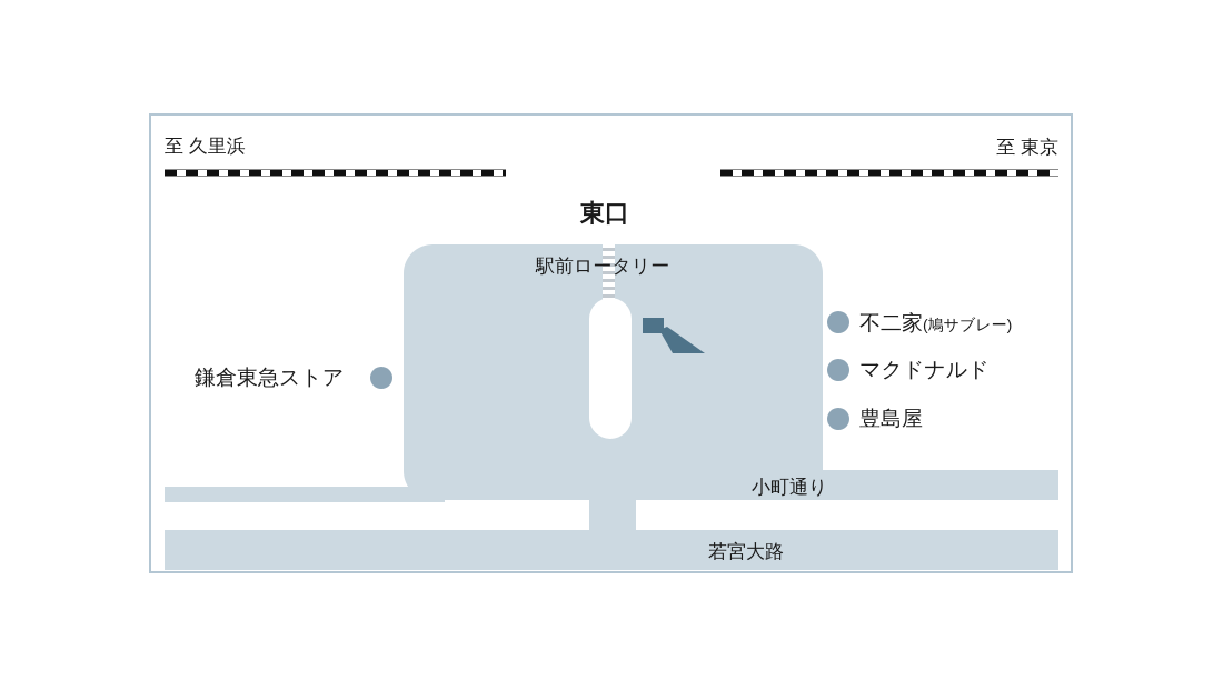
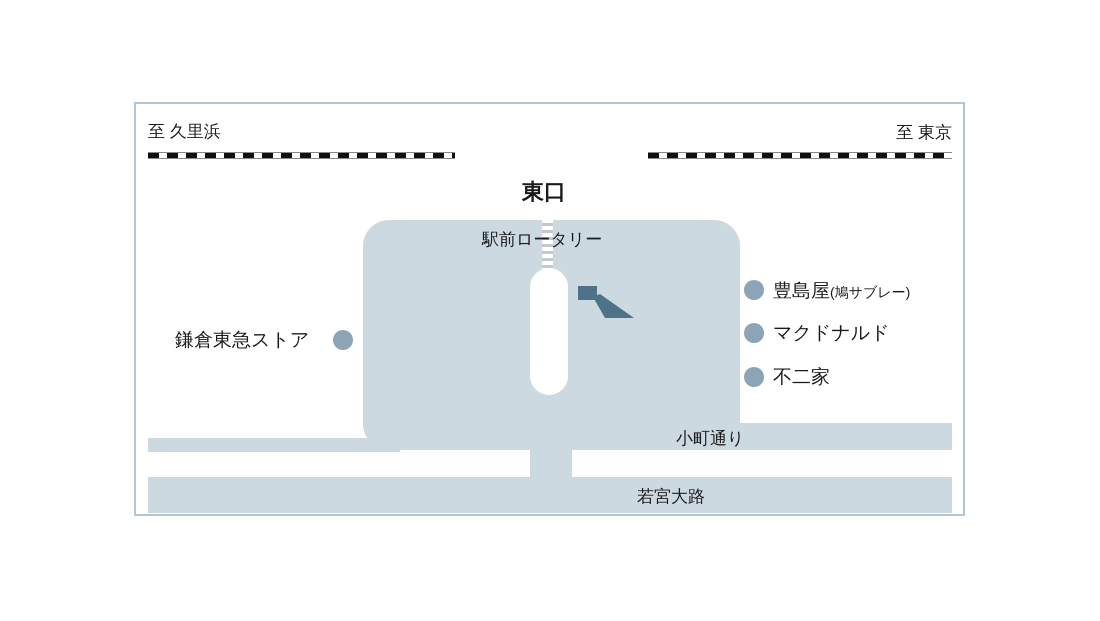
  至 久里浜
  至 東京
  東口
  駅前ロータリー
  鎌倉東急ストア
- 不二家(鳩サブレー)
+ 豊島屋(鳩サブレー)
  マクドナルド
- 豊島屋
+ 不二家
  小町通り
  若宮大路
